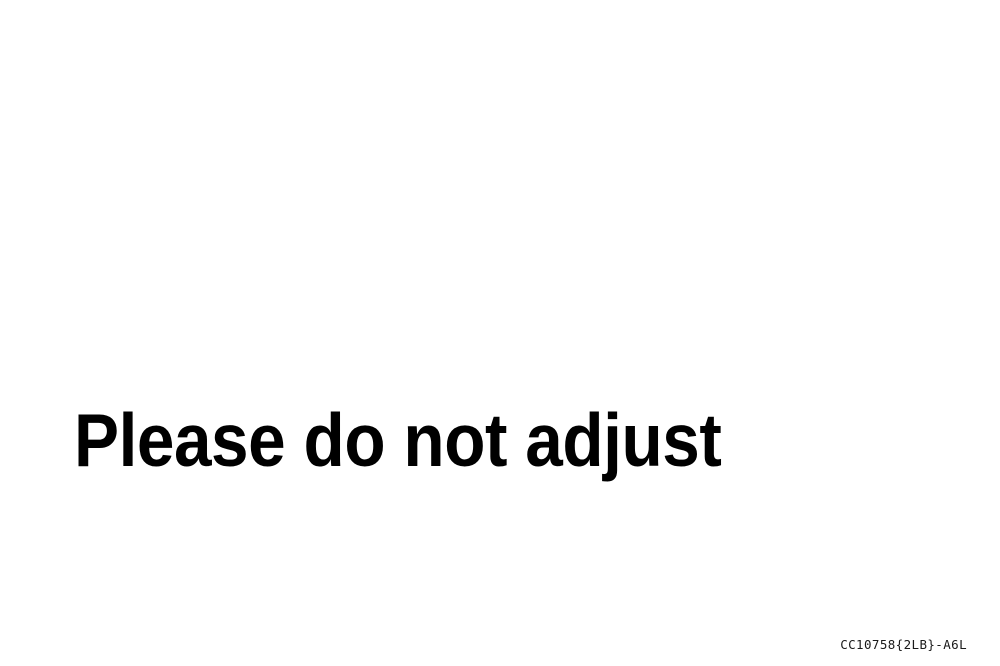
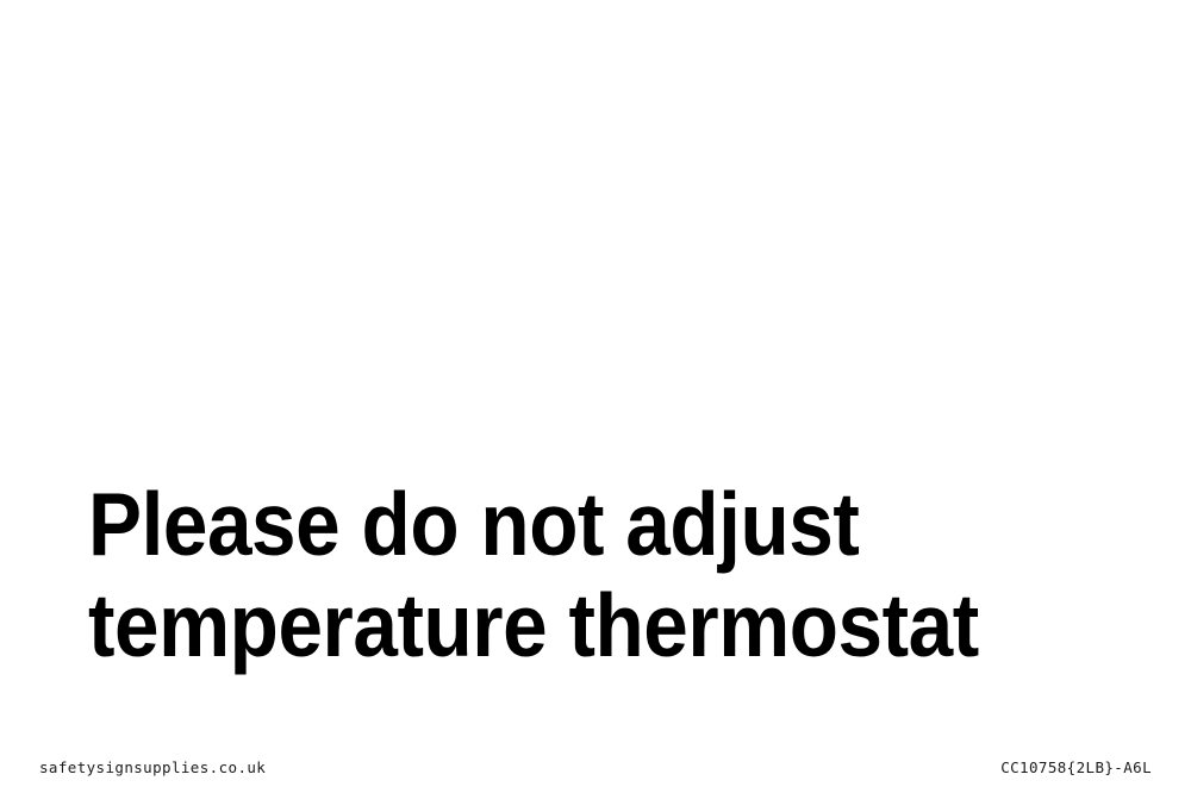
  Please do not adjust
+ temperature thermostat
+ safetysignsupplies.co.uk
  CC10758{2LB}-A6L
